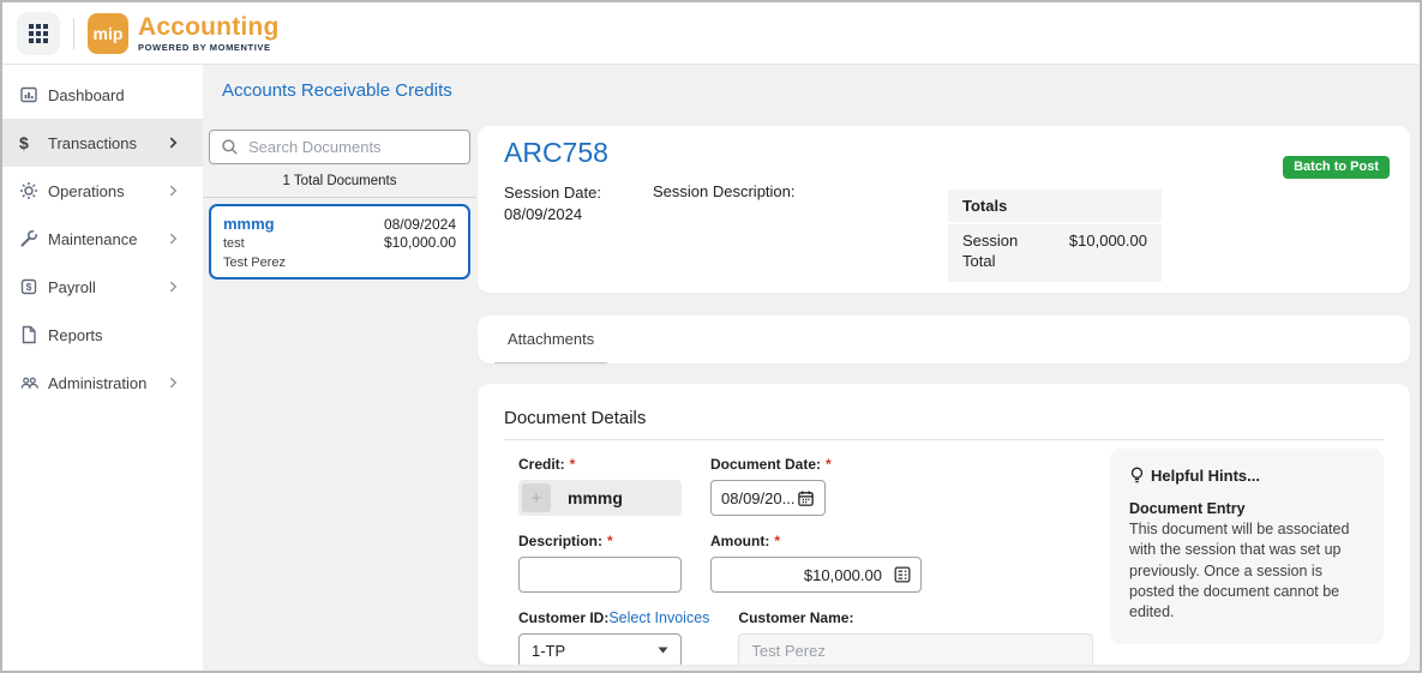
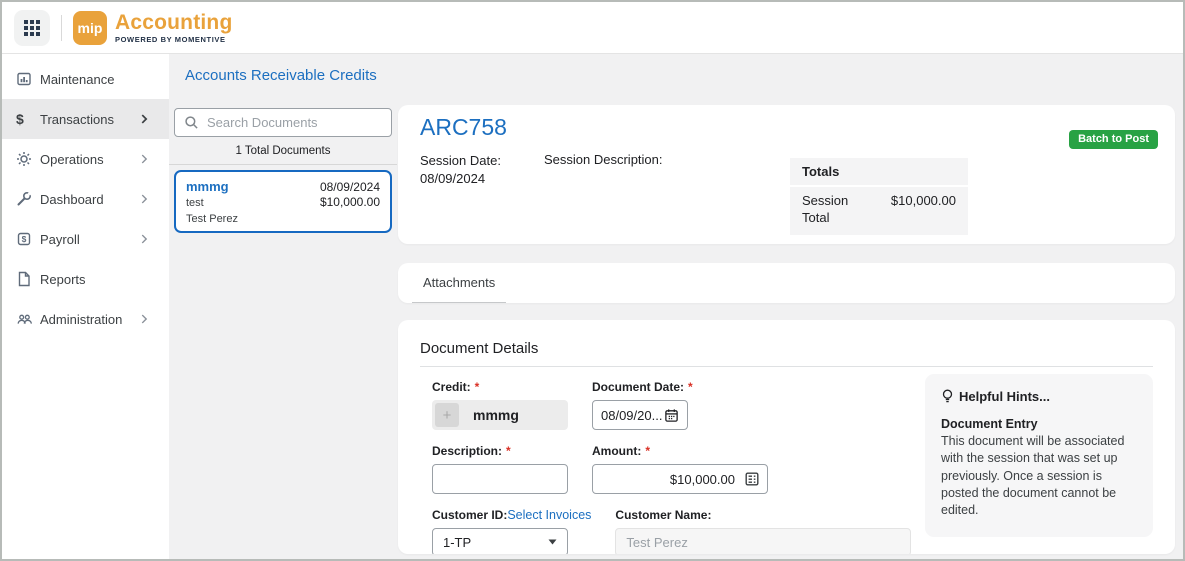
  mip
  Accounting
  POWERED BY MOMENTIVE
- Dashboard
+ Maintenance
  $
  Transactions
  Operations
- Maintenance
+ Dashboard
  $
  Payroll
  Reports
  Administration
  Accounts Receivable Credits
  Search Documents
  1 Total Documents
  mmmg
  08/09/2024
  test
  $10,000.00
  Test Perez
  ARC758
  Session Date:
  08/09/2024
  Session Description:
  Totals
  Session Total
  $10,000.00
  Batch to Post
  Attachments
  Document Details
  Credit:
  *
  +
  mmmg
  Document Date:
  *
  08/09/20...
  Description:
  *
  Amount:
  *
  $10,000.00
  Customer ID:
  Select Invoices
  1-TP
  Customer Name:
  Test Perez
  Helpful Hints...
  Document Entry
  This document will be associated with the session that was set up previously. Once a session is posted the document cannot be edited.
